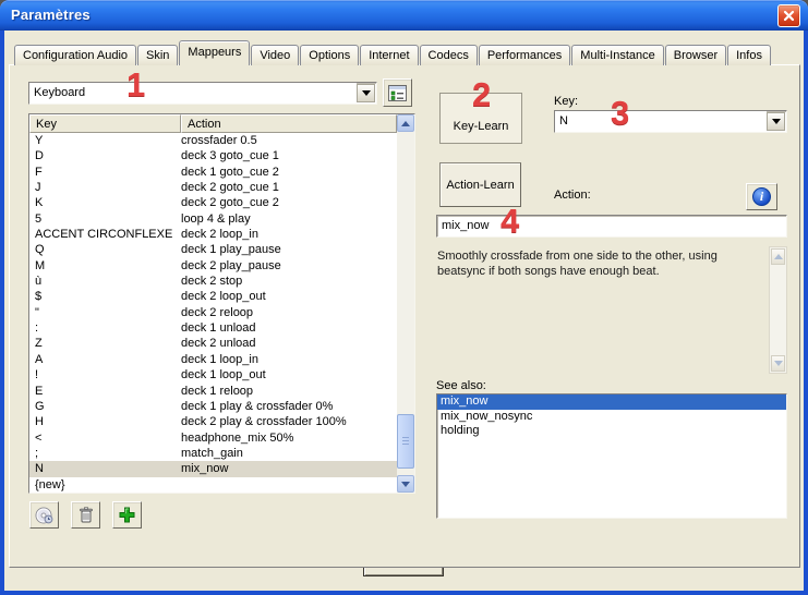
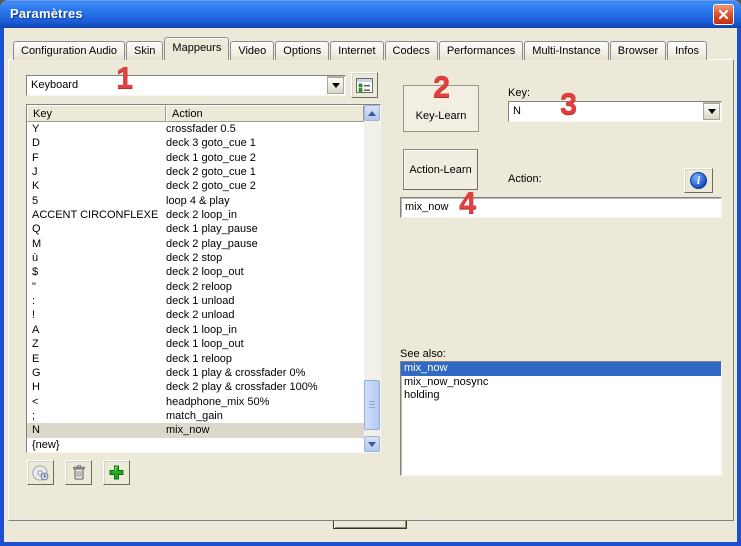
  Paramètres
  Configuration Audio
  Skin
  Mappeurs
  Video
  Options
  Internet
  Codecs
  Performances
  Multi-Instance
  Browser
  Infos
  Keyboard
  Key
  Action
  Y
  crossfader 0.5
  D
  deck 3 goto_cue 1
  F
  deck 1 goto_cue 2
  J
  deck 2 goto_cue 1
  K
  deck 2 goto_cue 2
  5
  loop 4 & play
  ACCENT CIRCONFLEXE
  deck 2 loop_in
  Q
  deck 1 play_pause
  M
  deck 2 play_pause
  ù
  deck 2 stop
  $
  deck 2 loop_out
  "
  deck 2 reloop
  :
  deck 1 unload
- Z
+ !
  deck 2 unload
  A
  deck 1 loop_in
- !
+ Z
  deck 1 loop_out
  E
  deck 1 reloop
  G
  deck 1 play & crossfader 0%
  H
  deck 2 play & crossfader 100%
  <
  headphone_mix 50%
  ;
  match_gain
  N
  mix_now
  {new}
  Key-Learn
  Key:
  N
  Action-Learn
  Action:
  i
  mix_now
- Smoothly crossfade from one side to the other, using beatsync if both songs have enough beat.
  See also:
  mix_now
  mix_now_nosync
  holding
  1
  2
  3
  4
